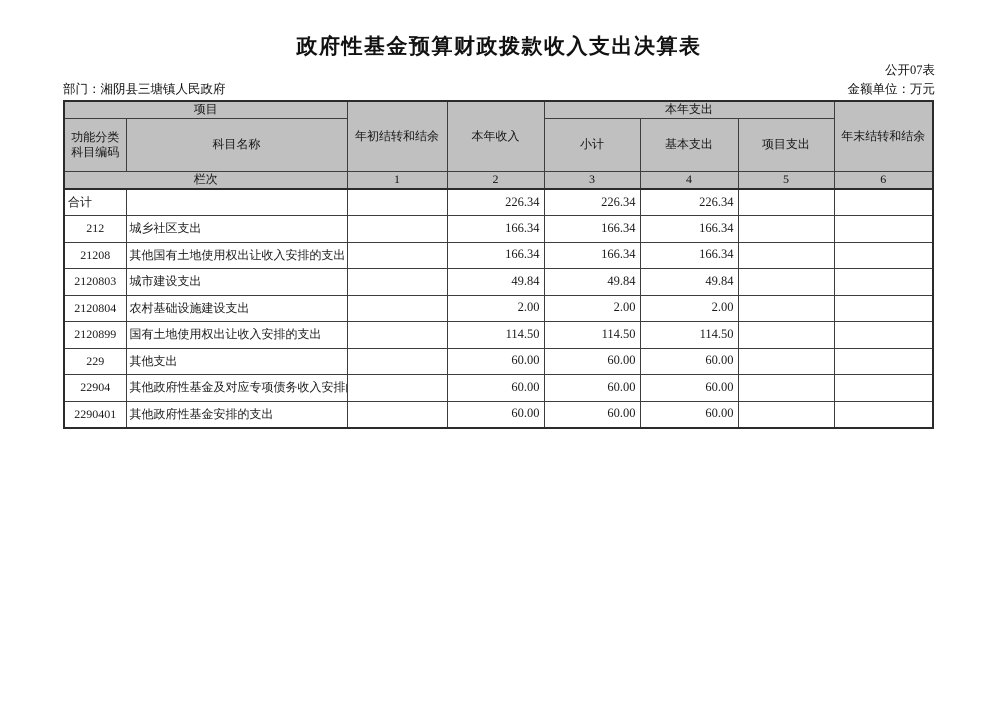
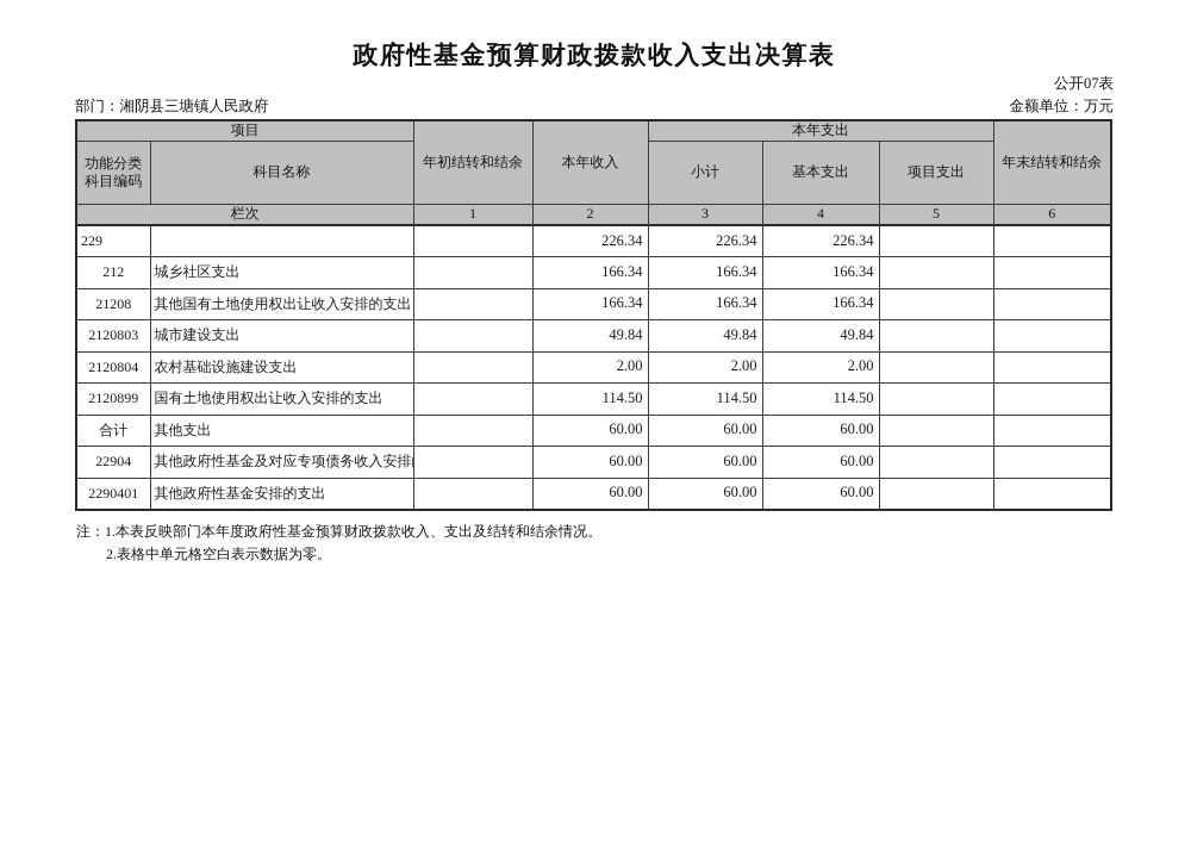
  政府性基金预算财政拨款收入支出决算表
  公开07表
  部门：湘阴县三塘镇人民政府
  金额单位：万元
  项目	年初结转和结余	本年收入	本年支出	年末结转和结余
  功能分类 科目编码	科目名称	小计	基本支出	项目支出
  栏次	1	2	3	4	5	6
- 合计			226.34	226.34	226.34
+ 229			226.34	226.34	226.34
  212	城乡社区支出		166.34	166.34	166.34
  21208	其他国有土地使用权出让收入安排的支出		166.34	166.34	166.34
  2120803	城市建设支出		49.84	49.84	49.84
  2120804	农村基础设施建设支出		2.00	2.00	2.00
  2120899	国有土地使用权出让收入安排的支出		114.50	114.50	114.50
- 229	其他支出		60.00	60.00	60.00
+ 合计	其他支出		60.00	60.00	60.00
  22904	其他政府性基金及对应专项债务收入安排		60.00	60.00	60.00
  2290401	其他政府性基金安排的支出		60.00	60.00	60.00
+ 注：1.本表反映部门本年度政府性基金预算财政拨款收入、支出及结转和结余情况。
+ 2.表格中单元格空白表示数据为零。
